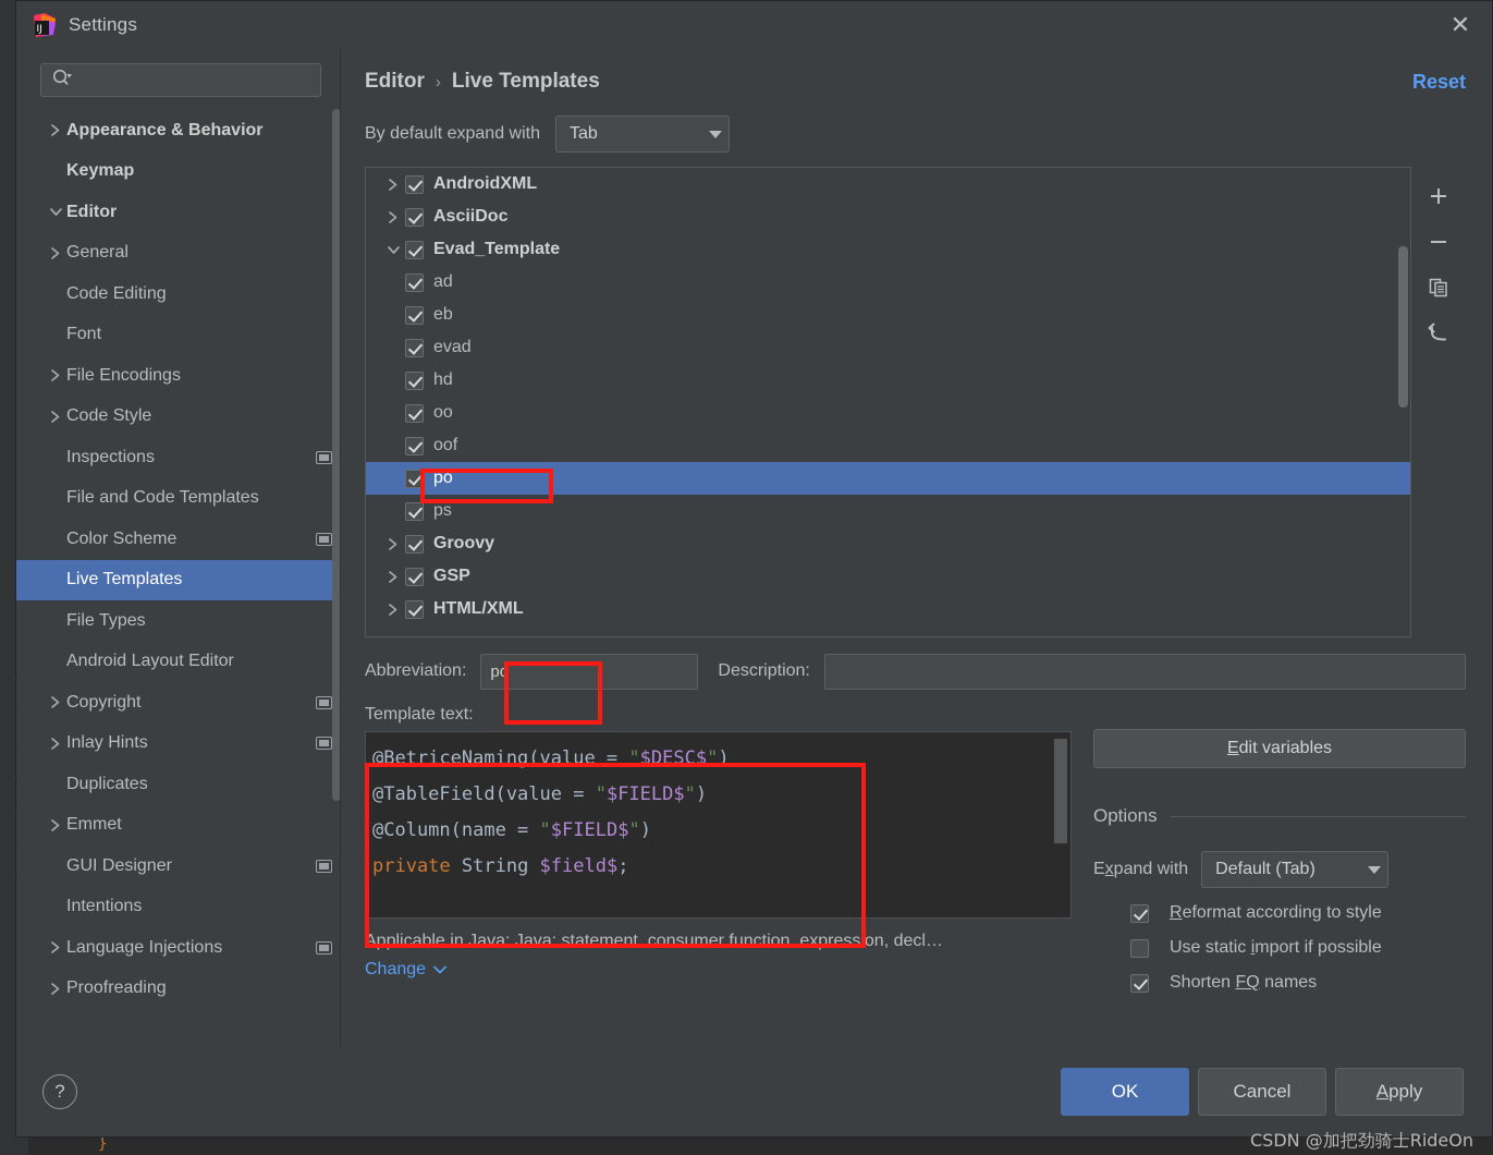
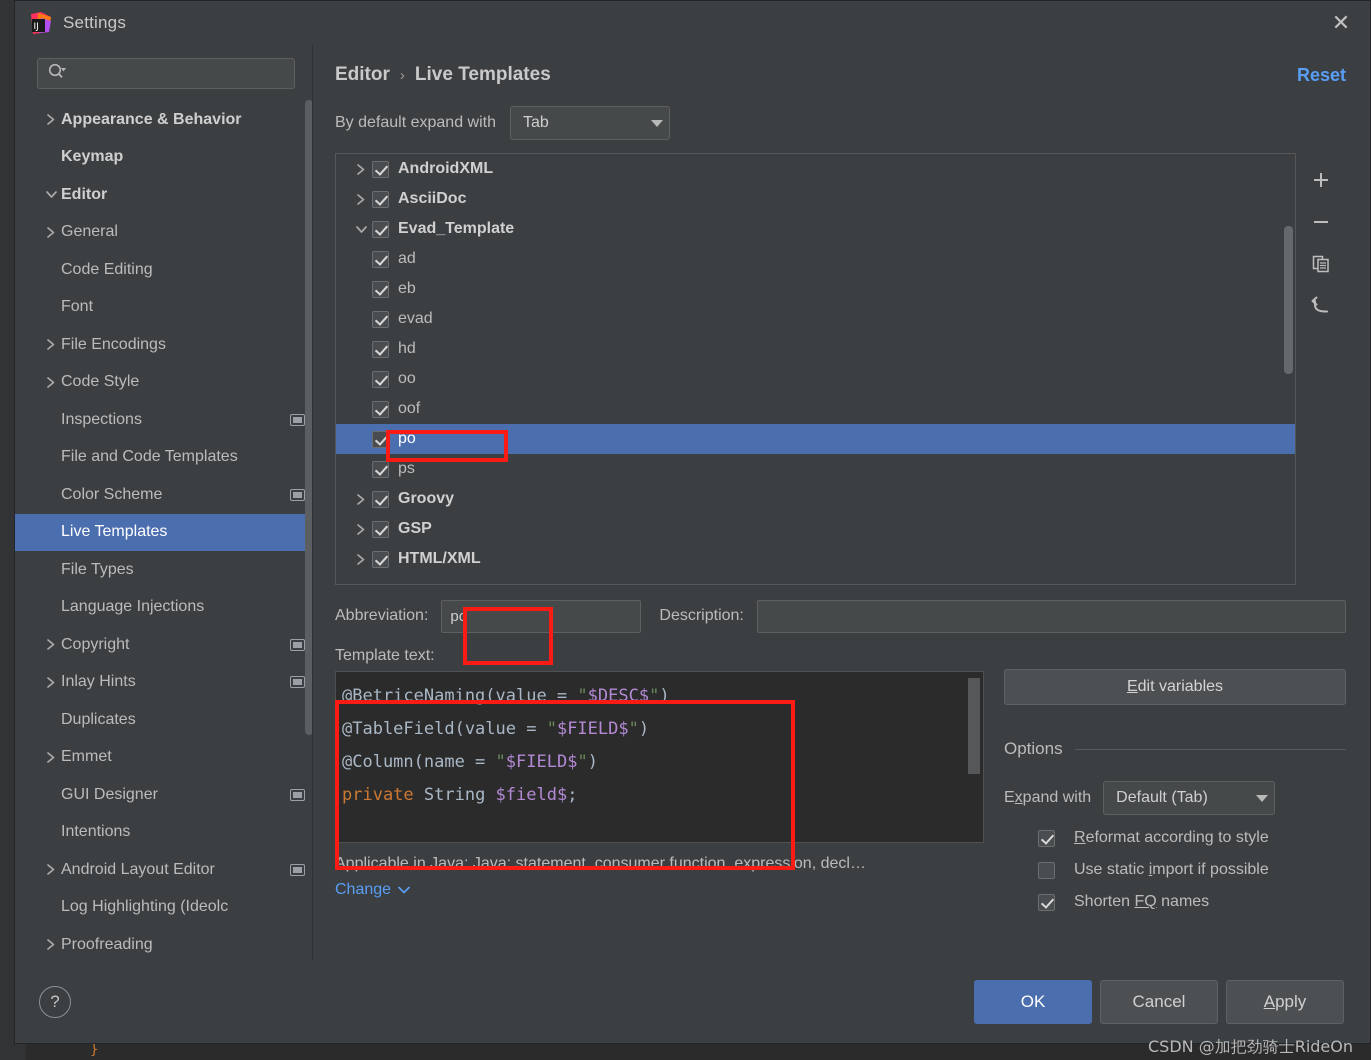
  }
  IJ
  Settings
  ✕
  Appearance & Behavior
  Keymap
  Editor
  General
  Code Editing
  Font
  File Encodings
  Code Style
  Inspections
  File and Code Templates
  Color Scheme
  Live Templates
  File Types
- Android Layout Editor
+ Language Injections
  Copyright
  Inlay Hints
  Duplicates
  Emmet
  GUI Designer
  Intentions
- Language Injections
+ Android Layout Editor
+ Log Highlighting (Ideolc
  Proofreading
  Editor
  ›
  Live Templates
  Reset
  By default expand with
  Tab
  AndroidXML
  AsciiDoc
  Evad_Template
  ad
  eb
  evad
  hd
  oo
  oof
  po
  ps
  Groovy
  GSP
  HTML/XML
  Abbreviation:
  po
  Description:
  Template text:
  @BetriceNaming(value = "$DESC$")
  @TableField(value = "$FIELD$")
  @Column(name = "$FIELD$")
  private String $field$;
  Applicable in Java; Java: statement, consumer function, expression, decl…
  Change
  Edit variables
  Options
  Expand with
  Default (Tab)
  Reformat according to style
  Use static import if possible
  Shorten FQ names
  ?
  OK
  Cancel
  Apply
  CSDN @加把劲骑士RideOn
